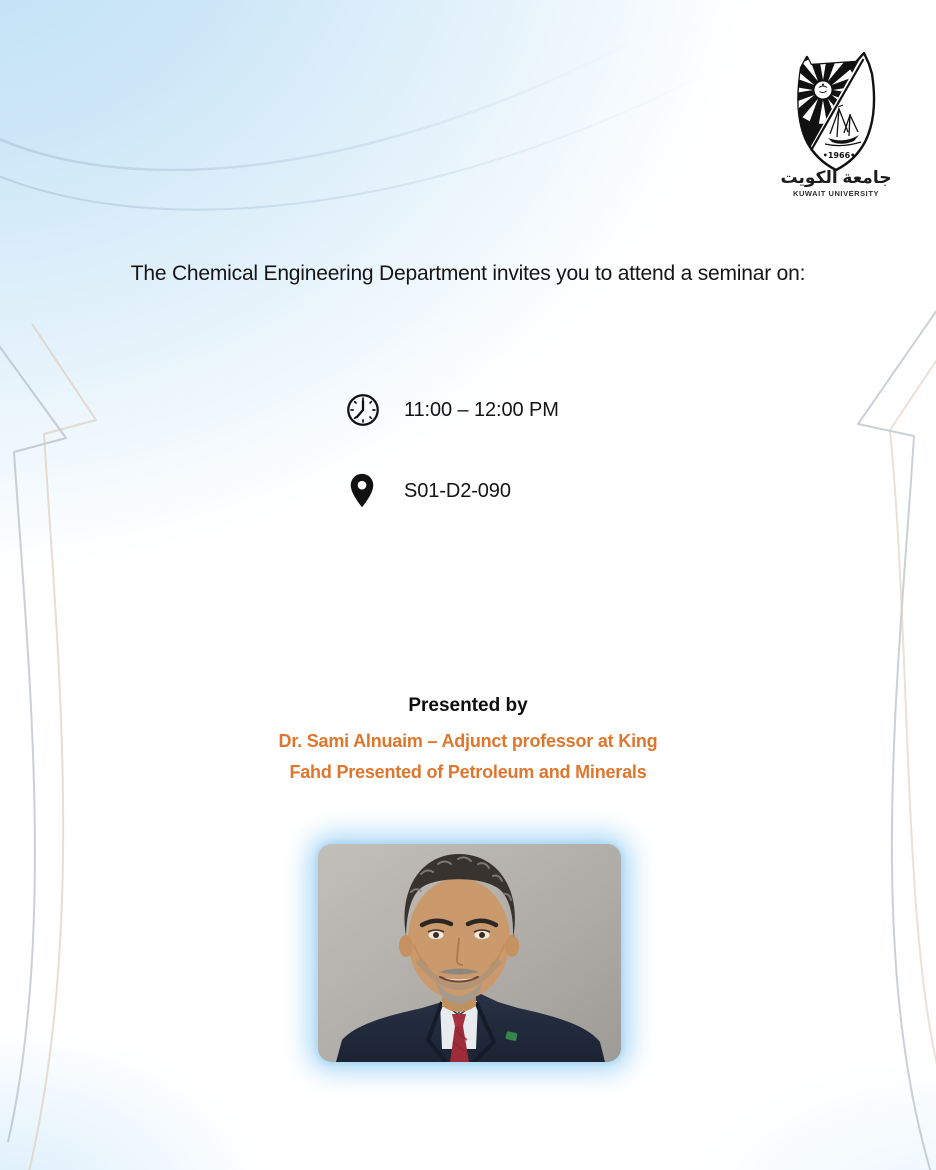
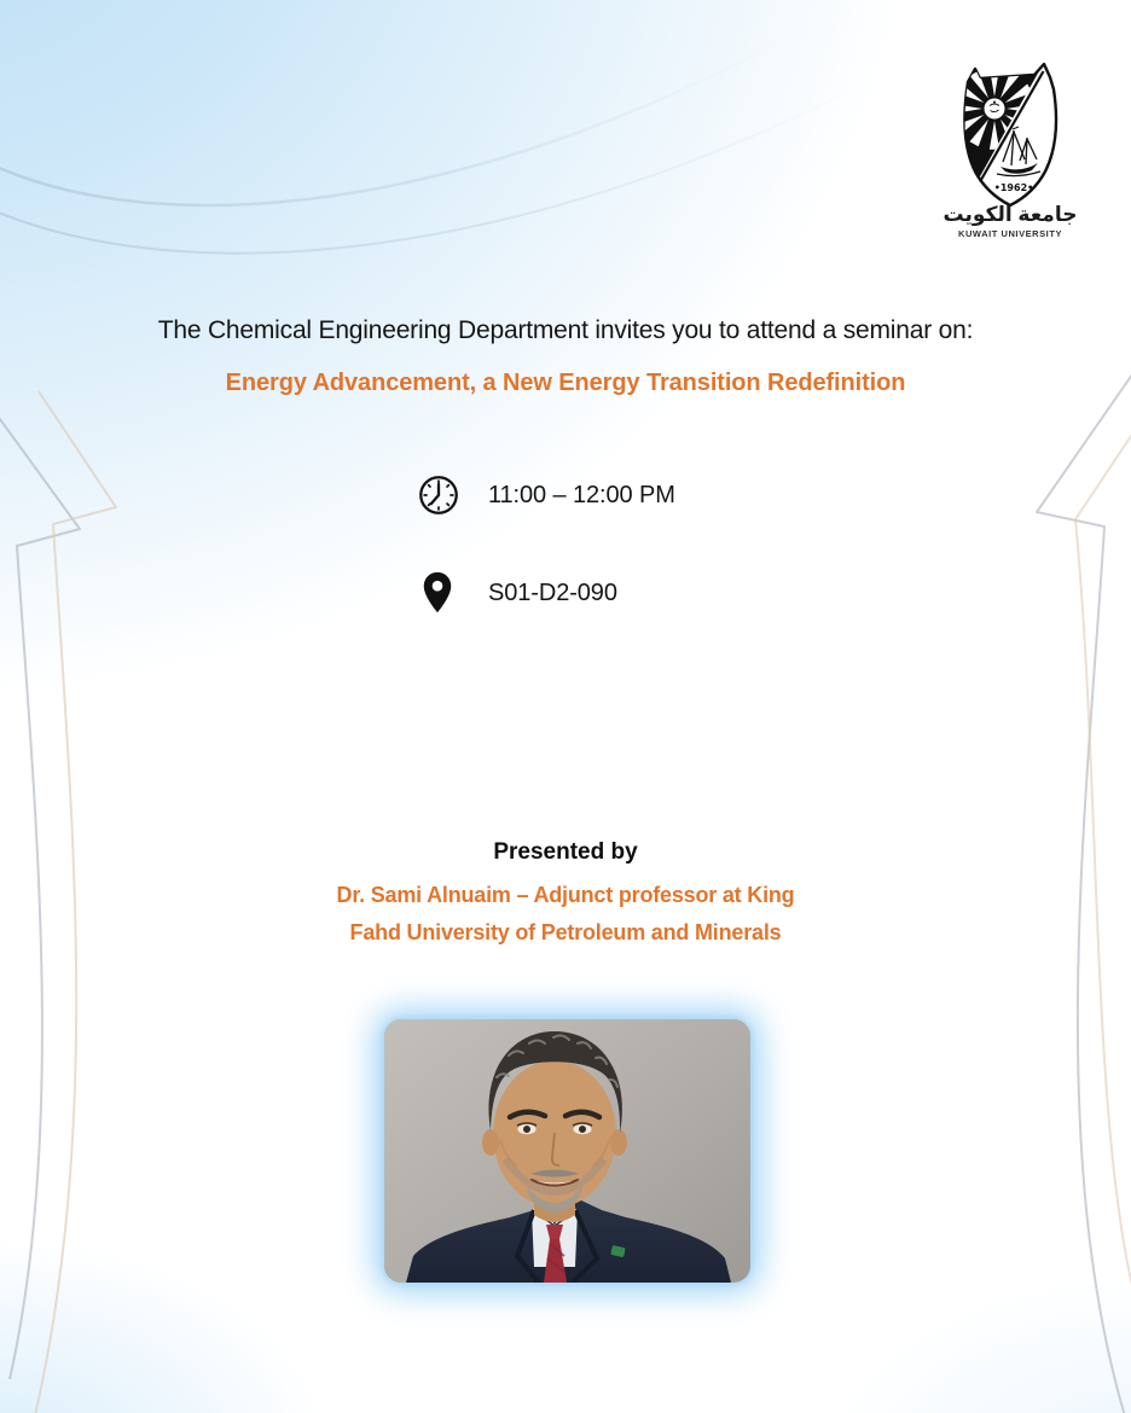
- •1966•
+ •1962•
  جامعة الكويت
  KUWAIT UNIVERSITY
  The Chemical Engineering Department invites you to attend a seminar on:
+ Energy Advancement, a New Energy Transition Redefinition
  11:00 – 12:00 PM
  S01-D2-090
  Presented by
  Dr. Sami Alnuaim – Adjunct professor at King
- Fahd Presented of Petroleum and Minerals
+ Fahd University of Petroleum and Minerals
